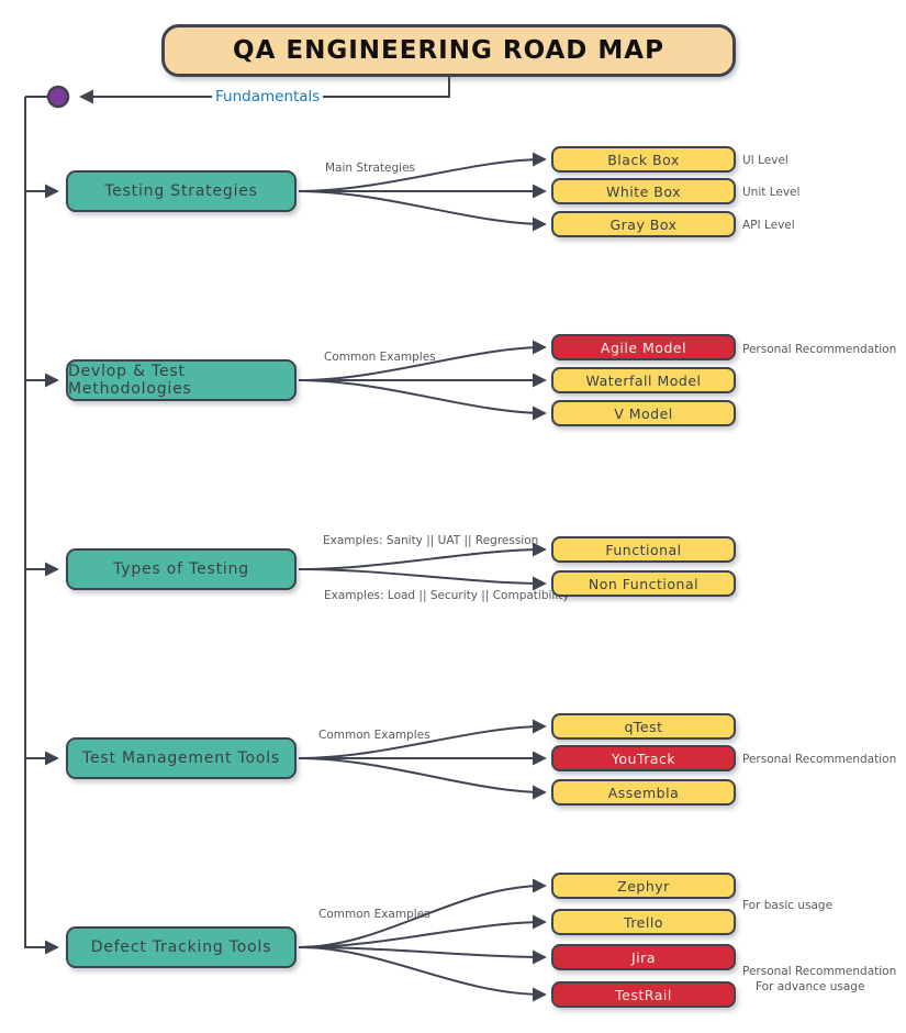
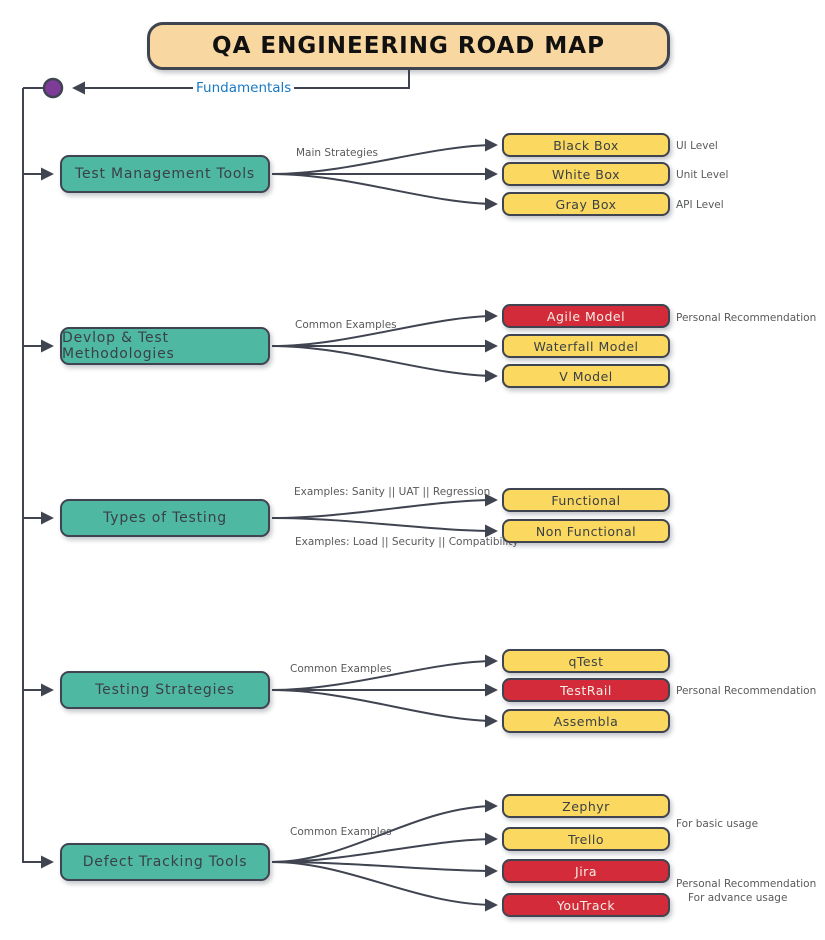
  QA ENGINEERING ROAD MAP
  Fundamentals
- Testing Strategies
+ Test Management Tools
  Devlop & Test Methodologies
  Types of Testing
- Test Management Tools
+ Testing Strategies
  Defect Tracking Tools
  Main Strategies
  Common Examples
  Examples: Sanity || UAT || Regression
  Examples: Load || Security || Compatibil
  Common Examples
  Common Examples
  Black Box
  White Box
  Gray Box
  UI Level
  Unit Level
  API Level
  Agile Model
  Waterfall Model
  V Model
  Personal Recommendation
  Functional
  Non Functional
  qTest
- YouTrack
+ TestRail
  Assembla
  Personal Recommendation
  Zephyr
  Trello
  Jira
- TestRail
+ YouTrack
  For basic usage
  Personal Recommendation
  For advance usage
